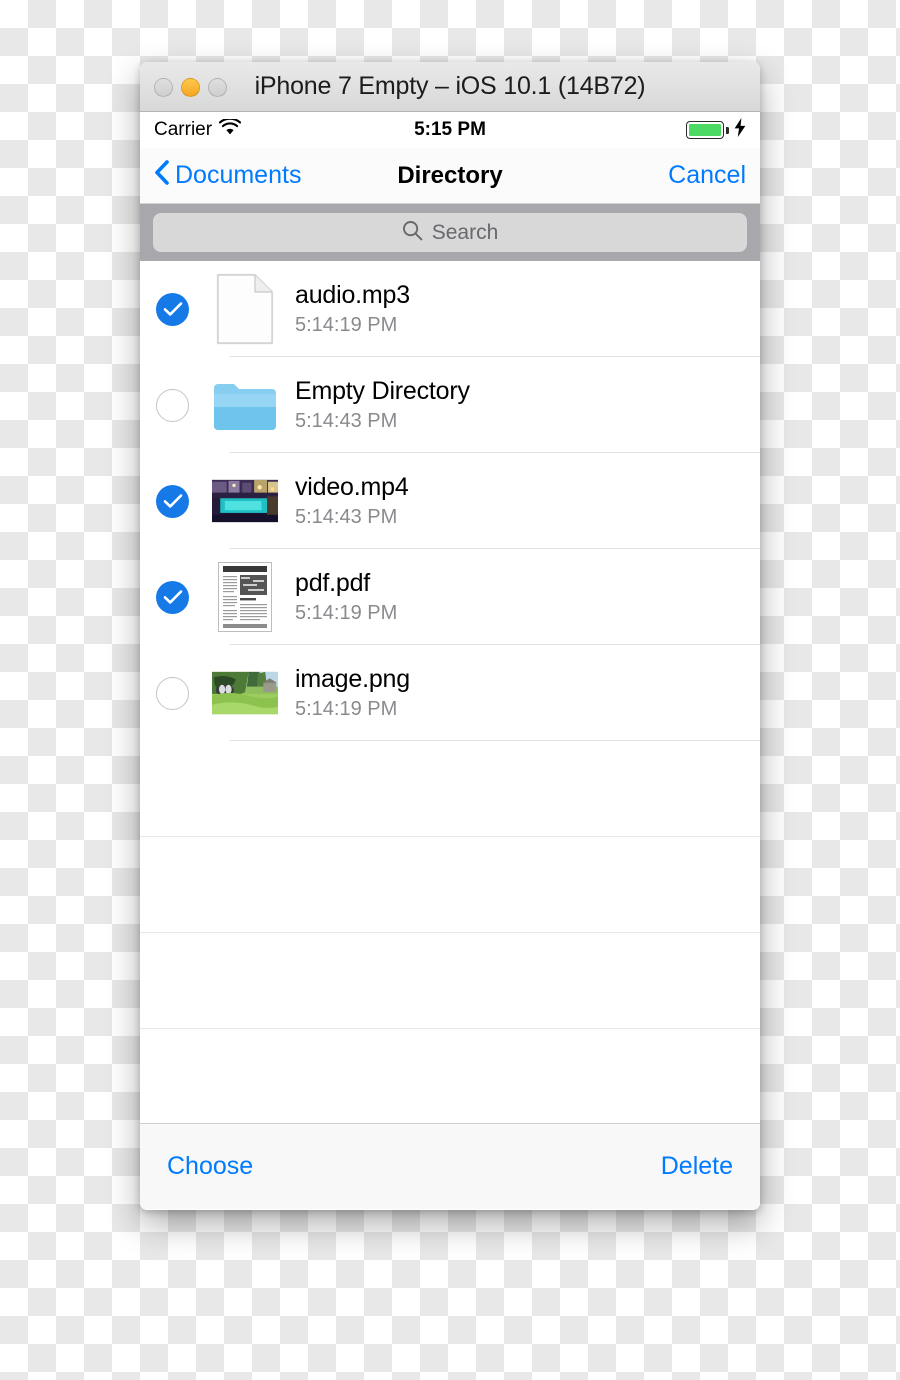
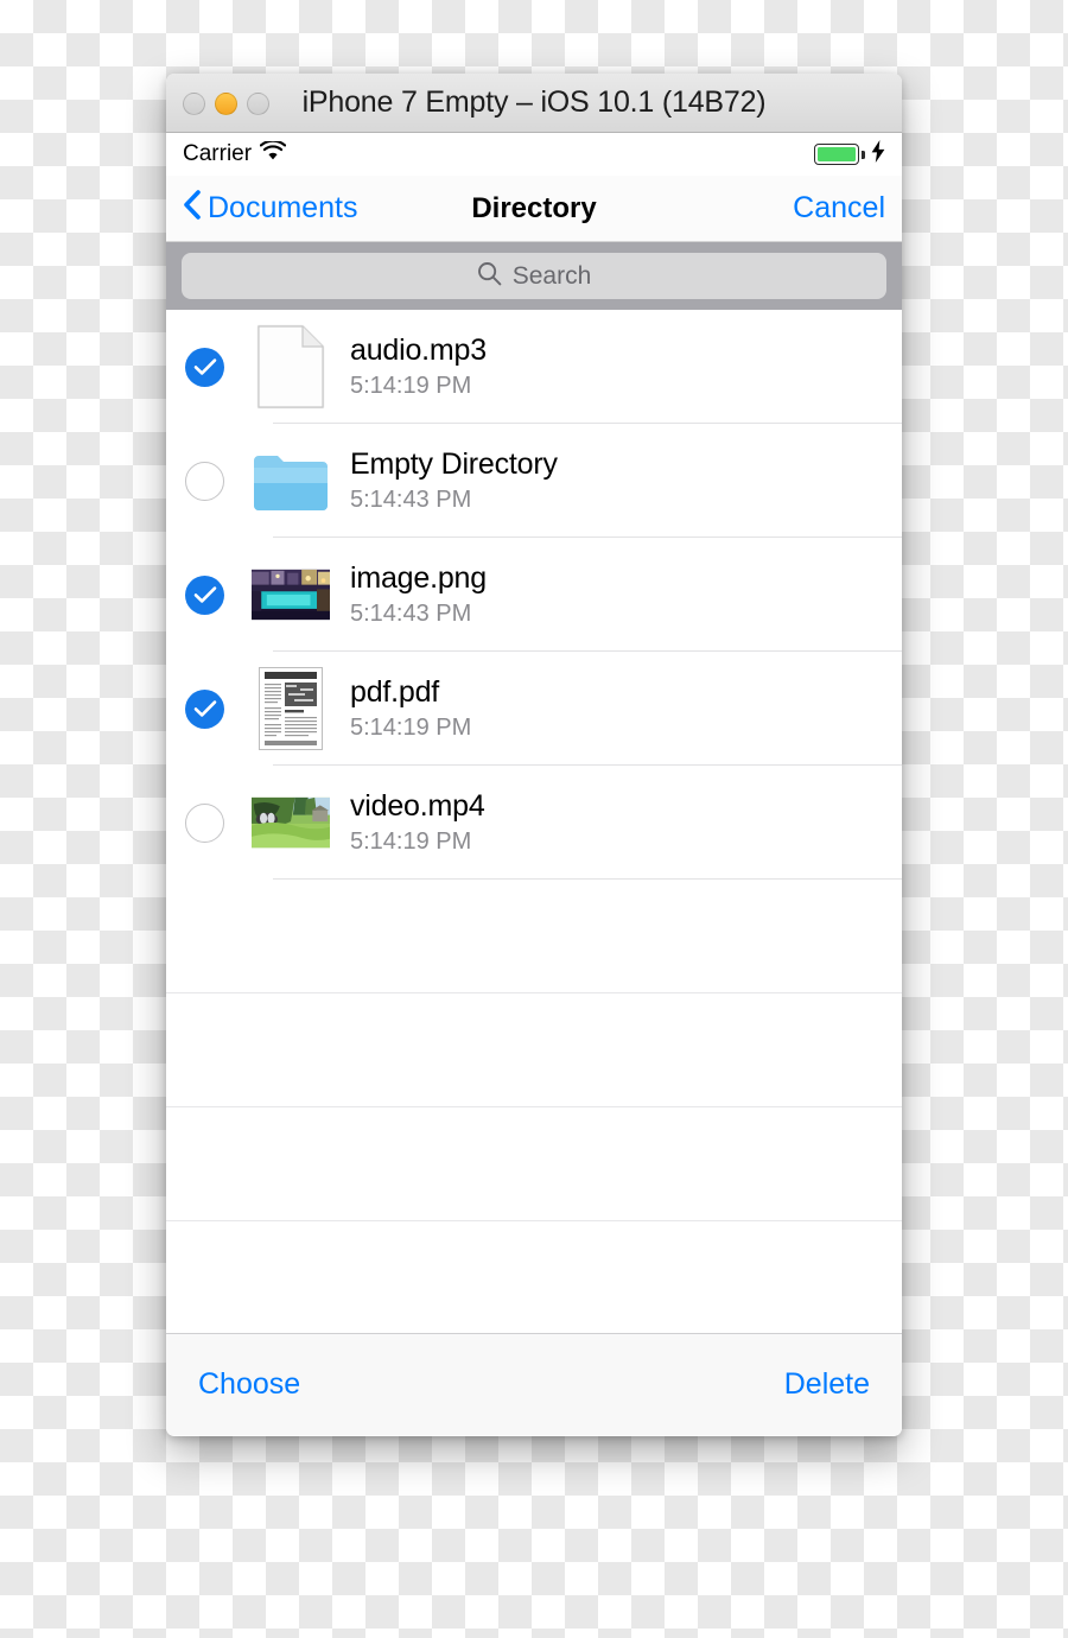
  iPhone 7 Empty – iOS 10.1 (14B72)
  Carrier
- 5:15 PM
  Documents
  Directory
  Cancel
  Search
  audio.mp3
  5:14:19 PM
  Empty Directory
  5:14:43 PM
- video.mp4
+ image.png
  5:14:43 PM
  pdf.pdf
  5:14:19 PM
- image.png
+ video.mp4
  5:14:19 PM
  Choose
  Delete
